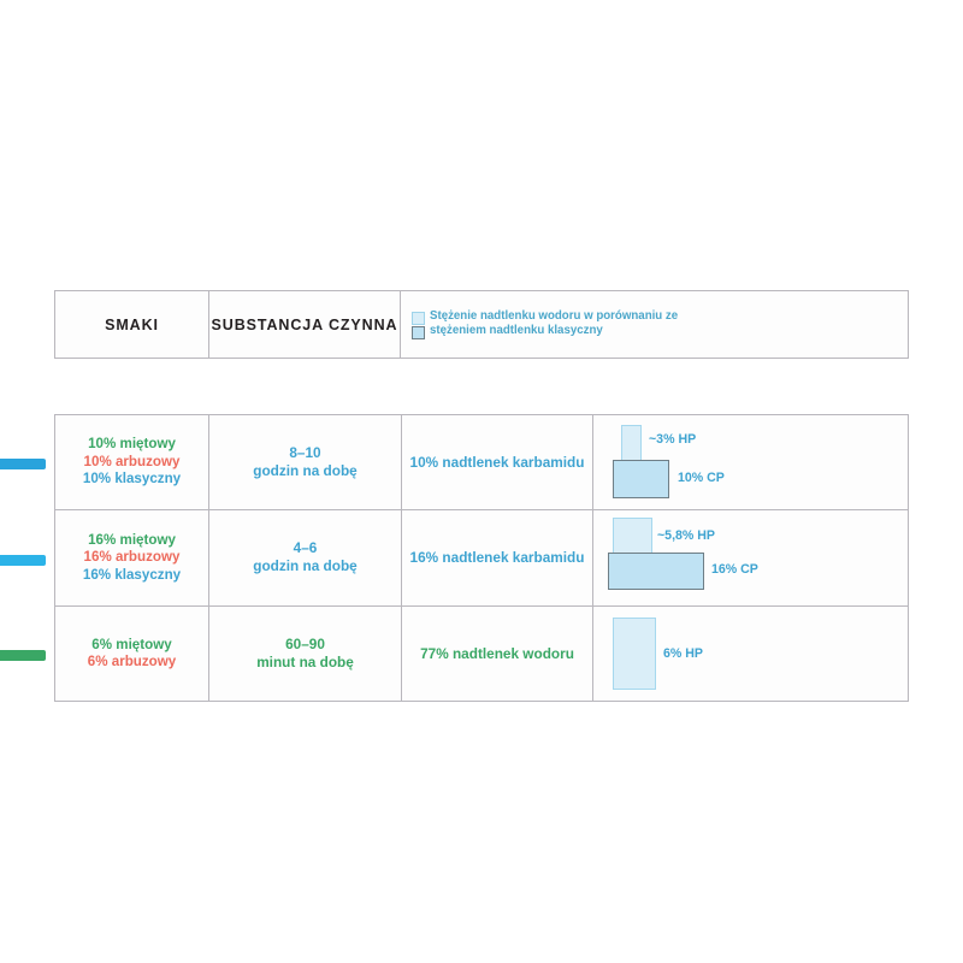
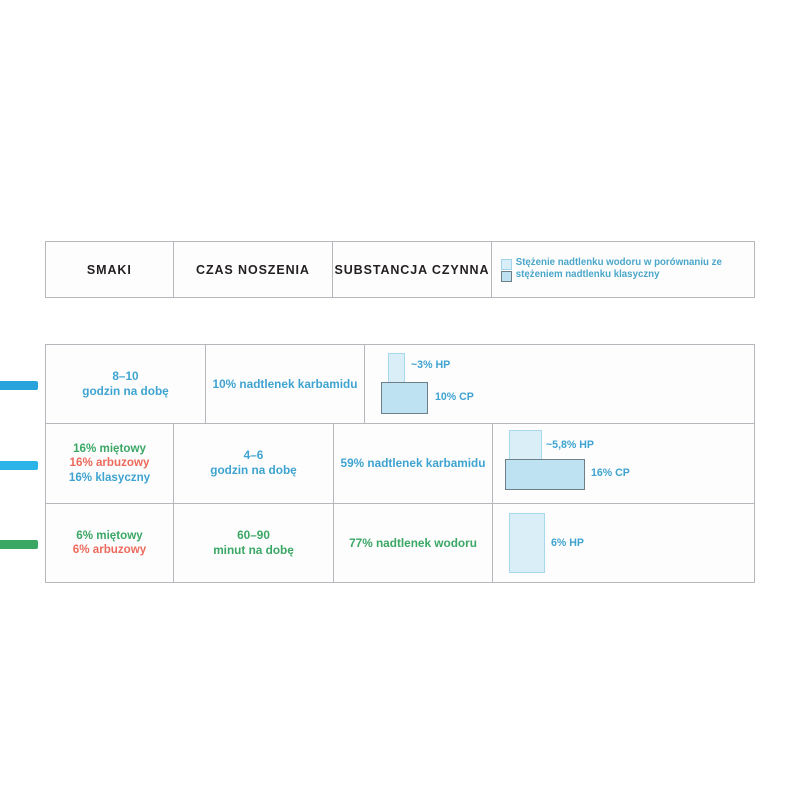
  SMAKI
+ CZAS NOSZENIA
  SUBSTANCJA CZYNNA
  Stężenie nadtlenku wodoru w porównaniu ze stężeniem nadtlenku klasyczny
- 10% miętowy
- 10% arbuzowy
- 10% klasyczny
  8–10
  godzin na dobę
  10% nadtlenek karbamidu
  ~3% HP
  10% CP
  16% miętowy
  16% arbuzowy
  16% klasyczny
  4–6
  godzin na dobę
- 16% nadtlenek karbamidu
+ 59% nadtlenek karbamidu
  ~5,8% HP
  16% CP
  6% miętowy
  6% arbuzowy
  60–90
  minut na dobę
  77% nadtlenek wodoru
  6% HP
